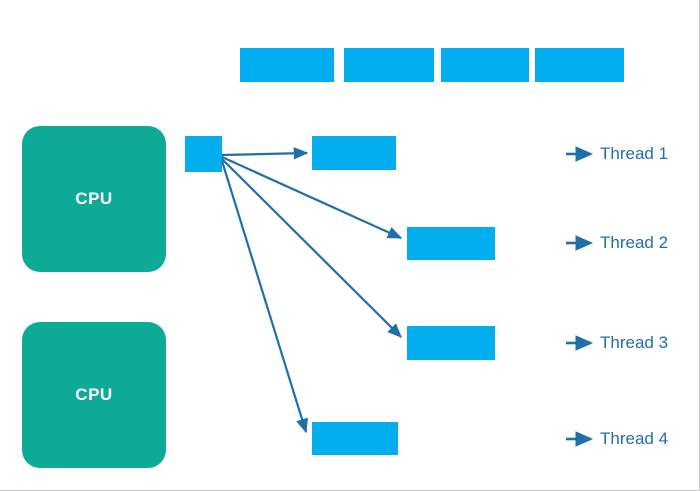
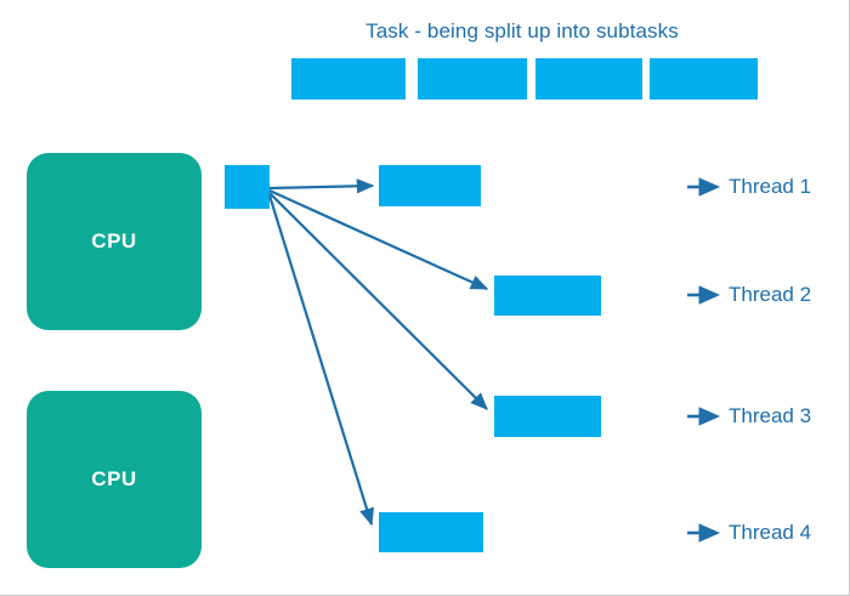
+ Task - being split up into subtasks
  CPU
  CPU
  Thread 1
  Thread 2
  Thread 3
  Thread 4
